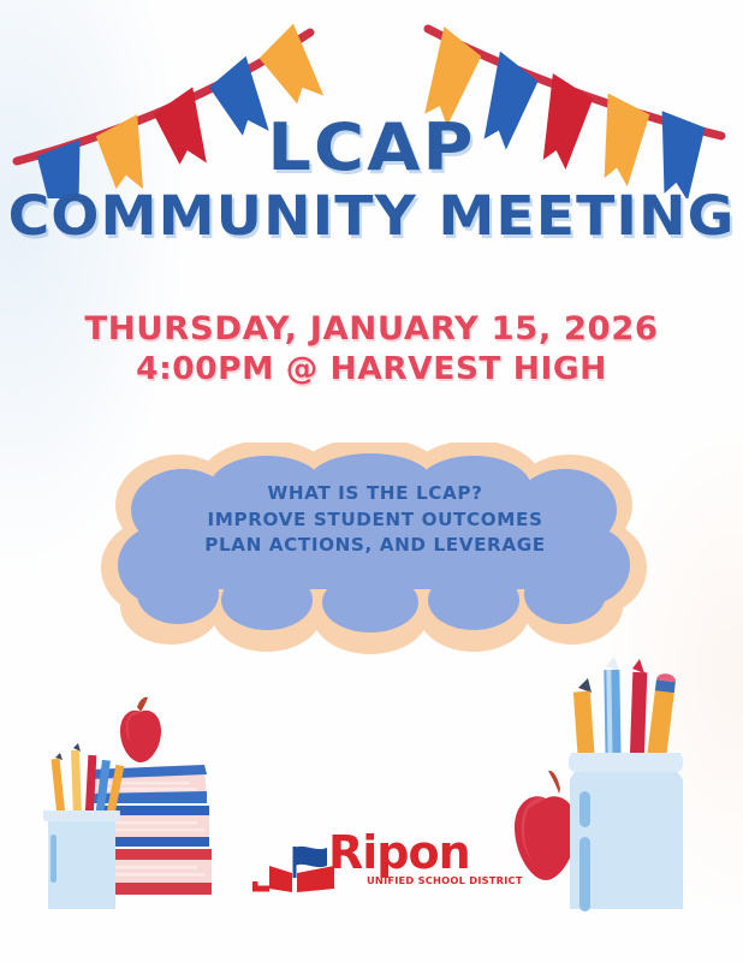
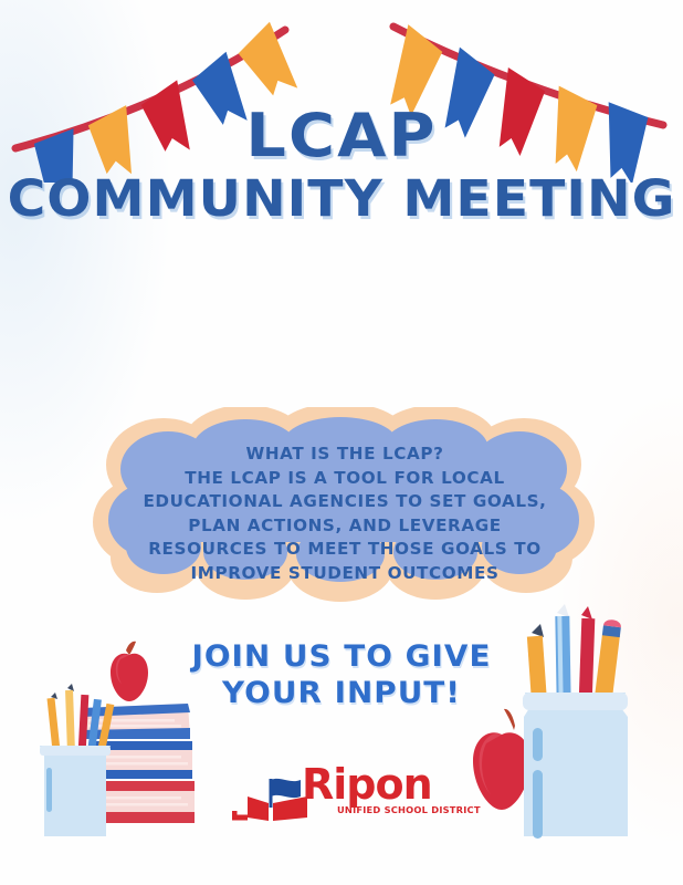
  LCAP
  COMMUNITY MEETING
- THURSDAY, JANUARY 15, 2026
- 4:00PM @ HARVEST HIGH
  WHAT IS THE LCAP?
+ THE LCAP IS A TOOL FOR LOCAL
+ EDUCATIONAL AGENCIES TO SET GOALS,
- IMPROVE STUDENT OUTCOMES
+ PLAN ACTIONS, AND LEVERAGE
+ RESOURCES TO MEET THOSE GOALS TO
- PLAN ACTIONS, AND LEVERAGE
+ IMPROVE STUDENT OUTCOMES
+ JOIN US TO GIVE
+ YOUR INPUT!
  Ripon
  UNIFIED SCHOOL DISTRICT
